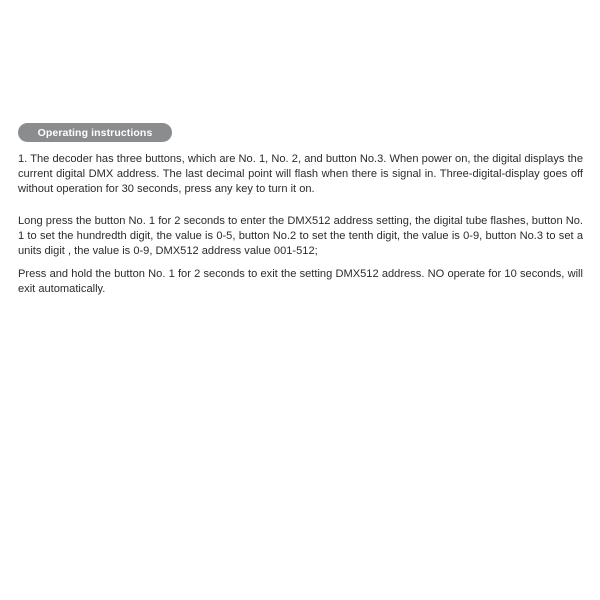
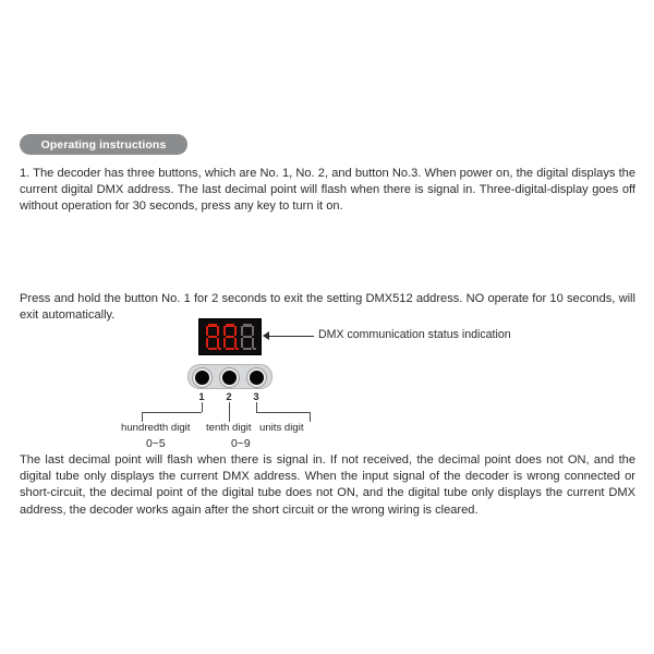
  Operating instructions
  1. The decoder has three buttons, which are No. 1, No. 2, and button No.3. When power on, the digital displays the current digital DMX address. The last decimal point will flash when there is signal in. Three-digital-display goes off without operation for 30 seconds, press any key to turn it on.
- Long press the button No. 1 for 2 seconds to enter the DMX512 address setting, the digital tube flashes, button No. 1 to set the hundredth digit, the value is 0-5, button No.2 to set the tenth digit, the value is 0-9, button No.3 to set a units digit , the value is 0-9, DMX512 address value 001-512;
  Press and hold the button No. 1 for 2 seconds to exit the setting DMX512 address. NO operate for 10 seconds, will exit automatically.
+ DMX communication status indication
+ 1
+ 2
+ 3
+ hundredth digit
+ tenth digit
+ units digit
+ 0~5
+ 0~9
+ The last decimal point will flash when there is signal in. If not received, the decimal point does not ON, and the digital tube only displays the current DMX address. When the input signal of the decoder is wrong connected or short-circuit, the decimal point of the digital tube does not ON, and the digital tube only displays the current DMX address, the decoder works again after the short circuit or the wrong wiring is cleared.
